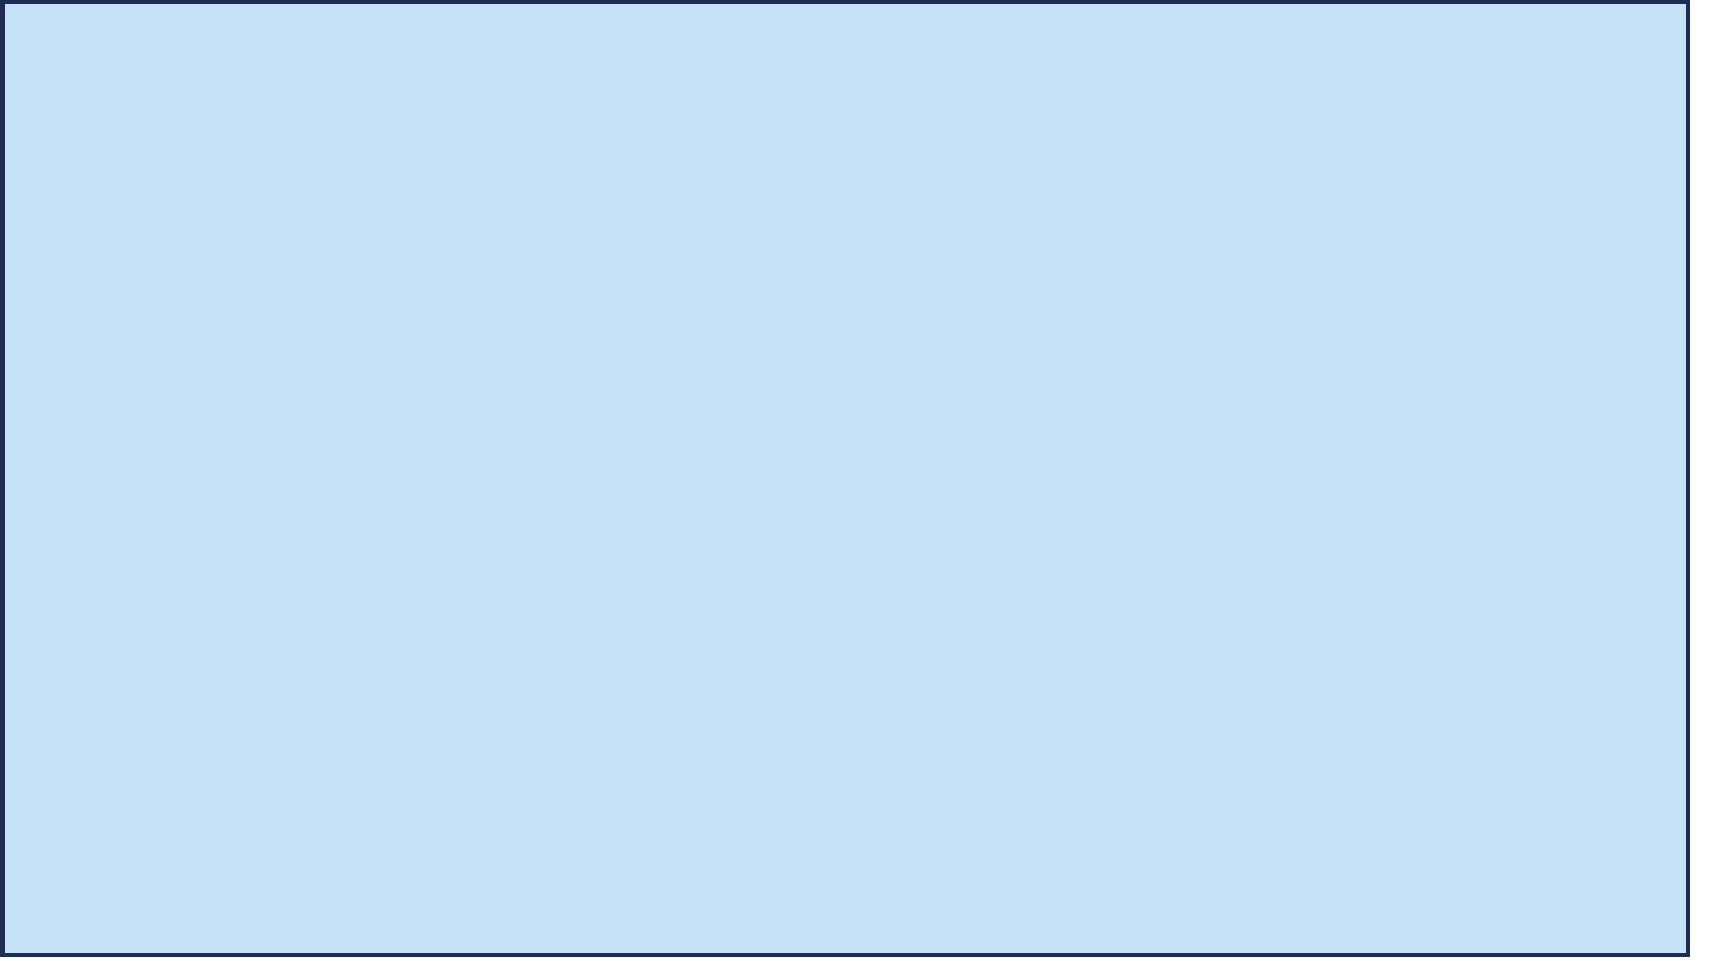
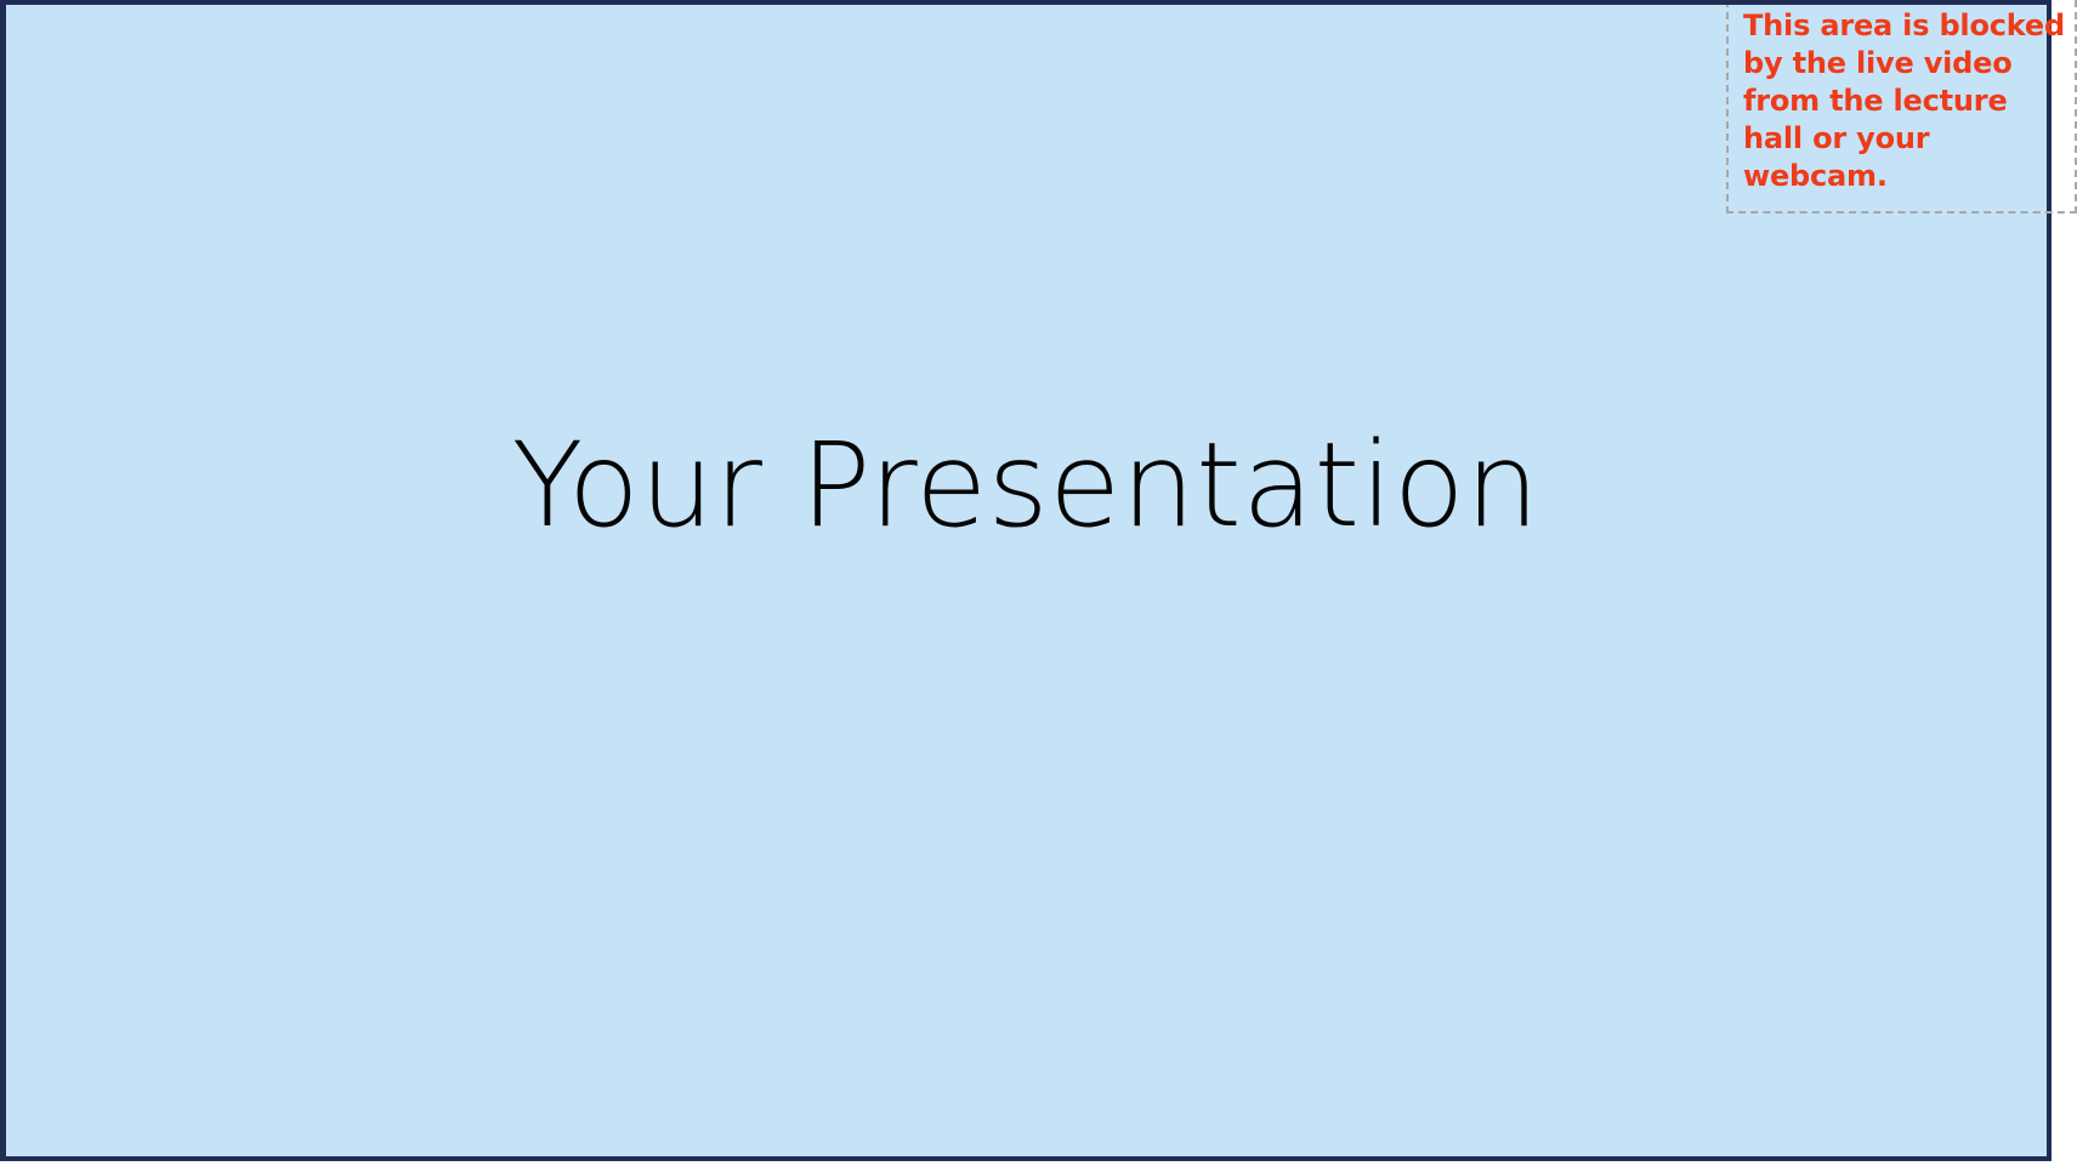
+ Your Presentation
+ This area is blocked by the live video from the lecture hall or your webcam.
